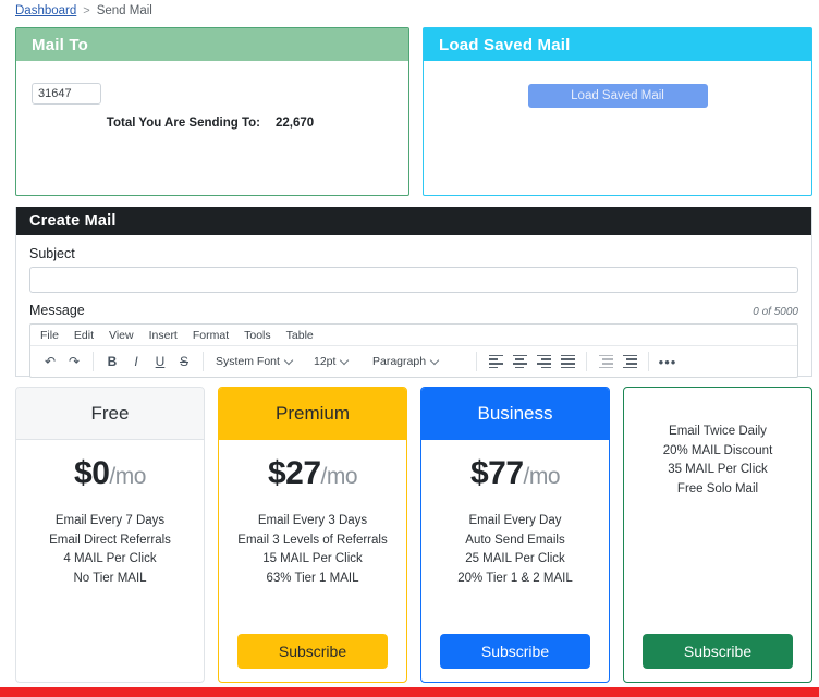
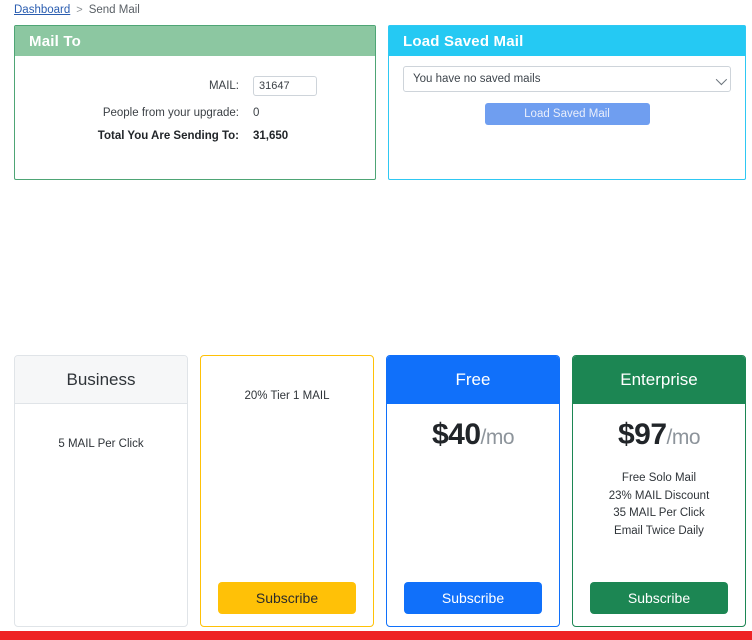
  Dashboard
  >
  Send Mail
  Mail To
+ MAIL:
  31647
+ People from your upgrade:
+ 0
  Total You Are Sending To:
- 22,670
+ 31,650
  Load Saved Mail
+ You have no saved mails
  Load Saved Mail
- Create Mail
- Subject
- Message
- 0 of 5000
- File
- Edit
- View
- Insert
- Format
- Tools
- Table
- ↶
- ↷
- B
- I
- U
- S
- System Font
- 12pt
- Paragraph
- •••
- Free
+ Business
- $0/mo
- Email Every 7 Days
- Email Direct Referrals
- 4 MAIL Per Click
+ 5 MAIL Per Click
- No Tier MAIL
- Premium
- $27/mo
- Email Every 3 Days
- Email 3 Levels of Referrals
- 15 MAIL Per Click
- 63% Tier 1 MAIL
+ 20% Tier 1 MAIL
  Subscribe
- Business
+ Free
- $77/mo
+ $40/mo
- Email Every Day
- Auto Send Emails
- 25 MAIL Per Click
- 20% Tier 1 & 2 MAIL
  Subscribe
+ Enterprise
+ $97/mo
- Email Twice Daily
+ Free Solo Mail
- 20% MAIL Discount
+ 23% MAIL Discount
  35 MAIL Per Click
- Free Solo Mail
+ Email Twice Daily
  Subscribe
